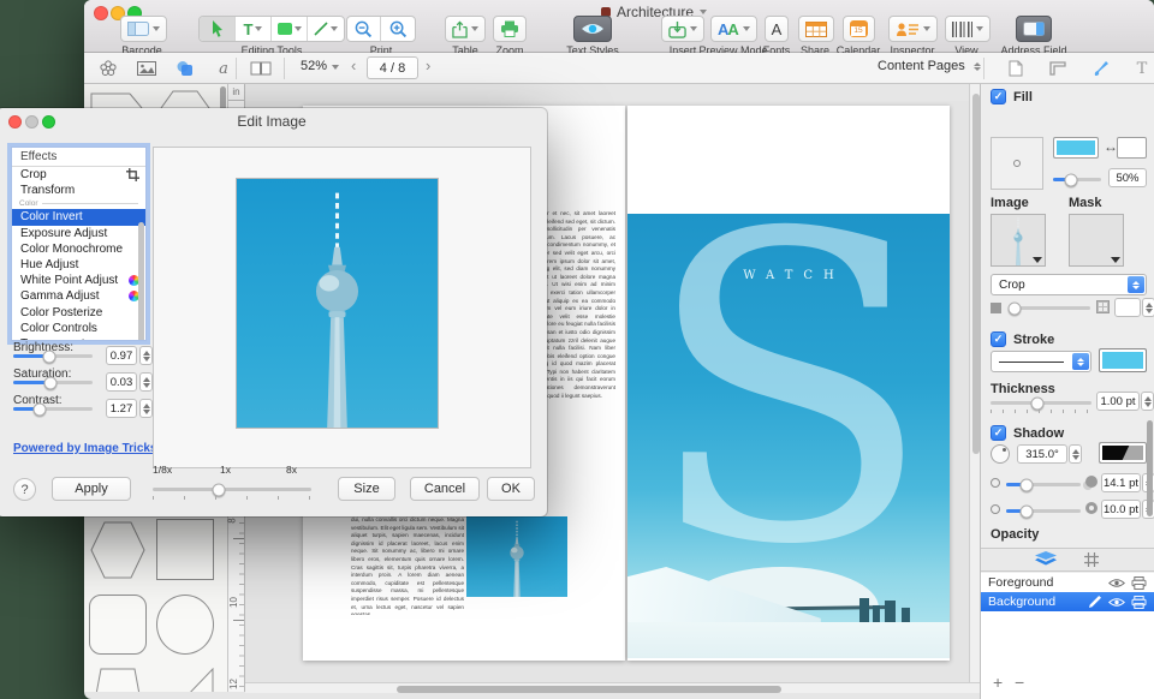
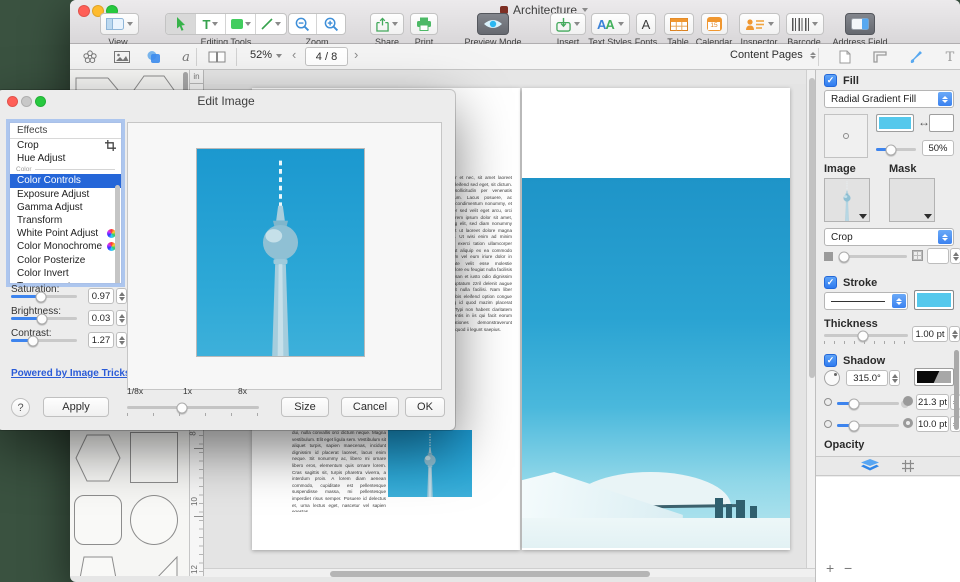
  Architecture
- Barcode
+ View
  T
  Editing Tools
- Print
+ Zoom
- Table
+ Share
- Zoom
+ Print
- Text Styles
+ Preview Mode
  Insert
  A
  A
- Preview Mode
+ Text Styles
  A
  Fonts
- Share
+ Table
  Calendar
  Inspector
- View
+ Barcode
  Address Field
  a
  52%
  ‹
  4 / 8
  ›
  Content Pages
  T
  in
- S
- WATCH
  ✓
  Fill
+ Radial Gradient Fill
  ↔
  50%
  Image
  Mask
  Crop
  ✓
  Stroke
  Thickness
  1.00 pt
  ✓
  Shadow
  315.0°
- 14.1 pt
+ 21.3 pt
  10.0 pt
  Opacity
- Foreground
- Background
  +
  −
  Edit Image
  Effects
  Crop
- Transform
+ Hue Adjust
- Color Invert
+ Color Controls
  Exposure Adjust
- Color Monochrome
+ Gamma Adjust
- Hue Adjust
+ Transform
  White Point Adjust
- Gamma Adjust
+ Color Monochrome
  Color Posterize
- Color Controls
+ Color Invert
- Brightness:
+ Saturation:
  0.97
- Saturation:
+ Brightness:
  0.03
  Contrast:
  1.27
  Powered by Image Trick
  ?
  Apply
  1/8x
  1x
  8x
  Size
  Cancel
  OK
